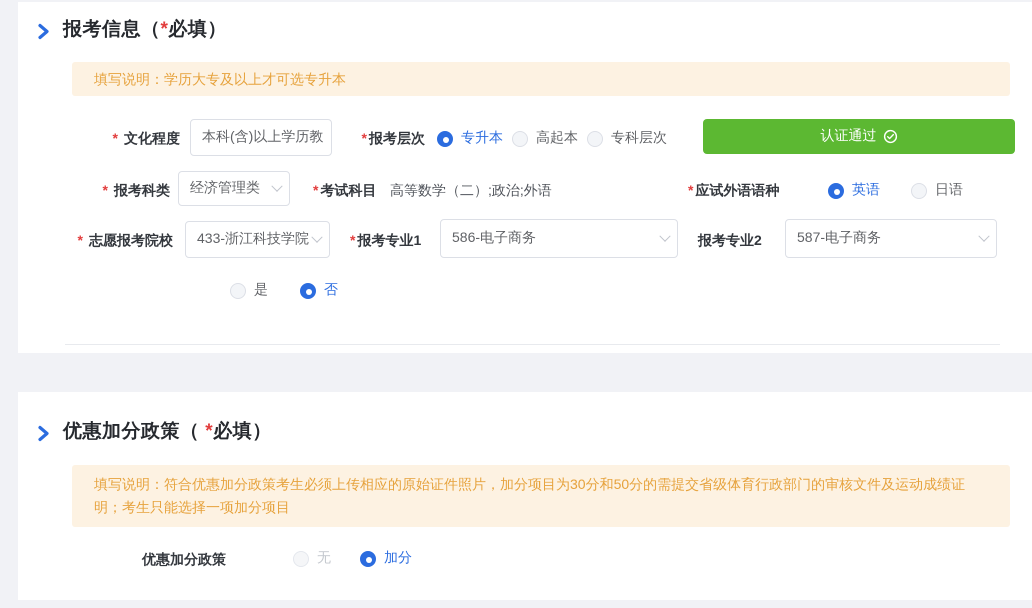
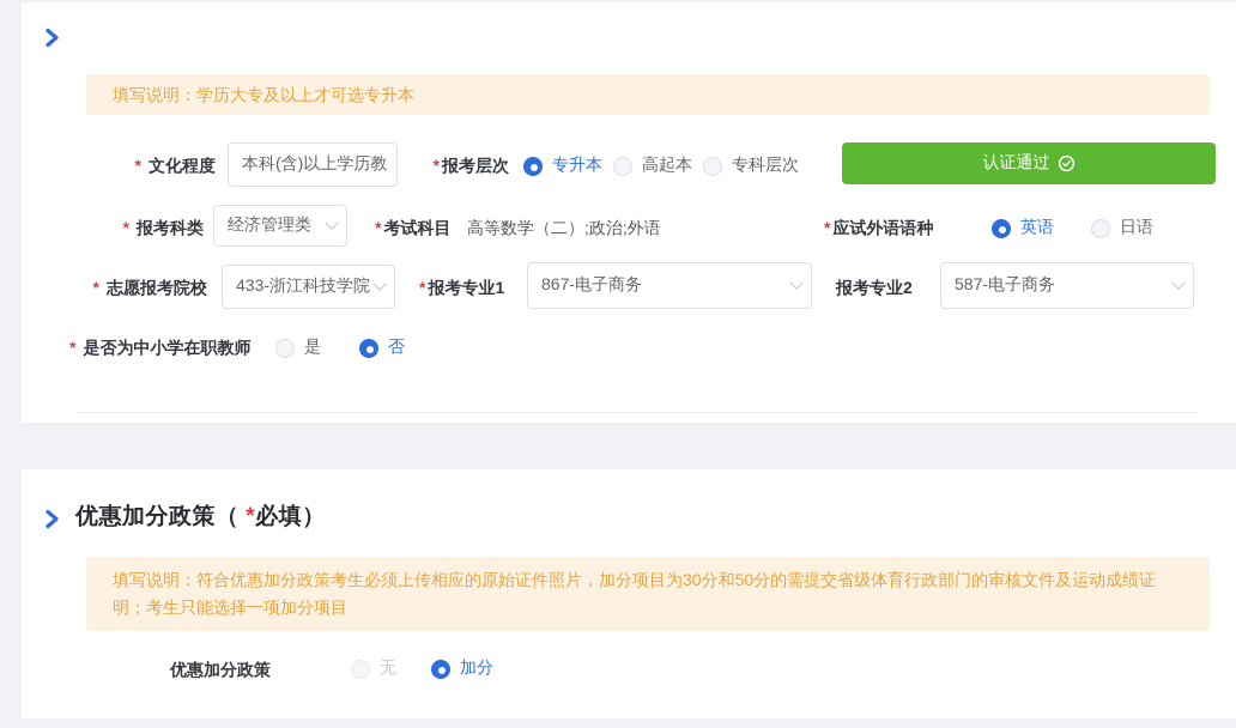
- 报考信息（*必填）
  填写说明：学历大专及以上才可选专升本
  * 文化程度
  本科(含)以上学历教
  * 报考层次
  专升本
  高起本
  专科层次
  认证通过
  * 报考科类
  经济管理类
  * 考试科目
  高等数学（二）;政治;外语
  * 应试外语语种
  英语
  日语
  * 志愿报考院校
  433-浙江科技学院
  * 报考专业1
- 586-电子商务
+ 867-电子商务
  报考专业2
  587-电子商务
+ * 是否为中小学在职教师
  是
  否
  优惠加分政策（ *必填）
  填写说明：符合优惠加分政策考生必须上传相应的原始证件照片，加分项目为30分和50分的需提交省级体育行政部门的审核文件及运动成绩证明；考生只能选择一项加分项目
  优惠加分政策
  无
  加分
